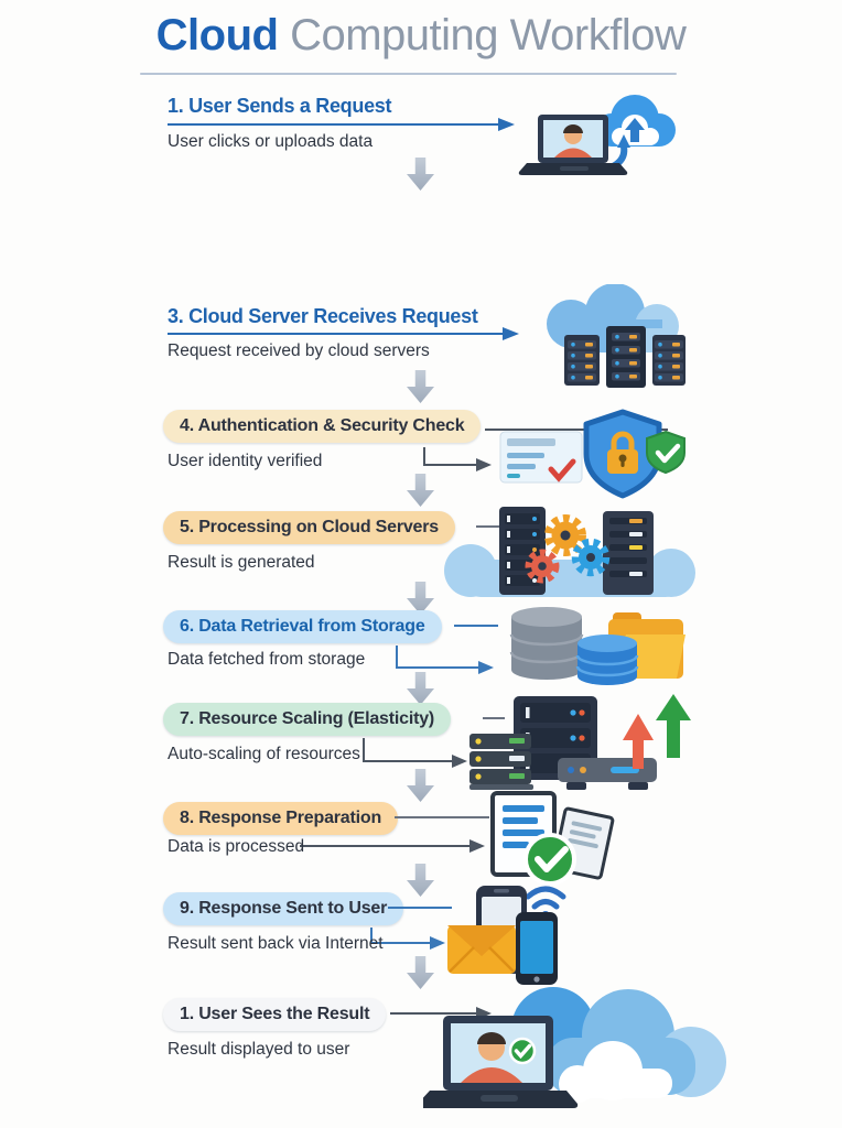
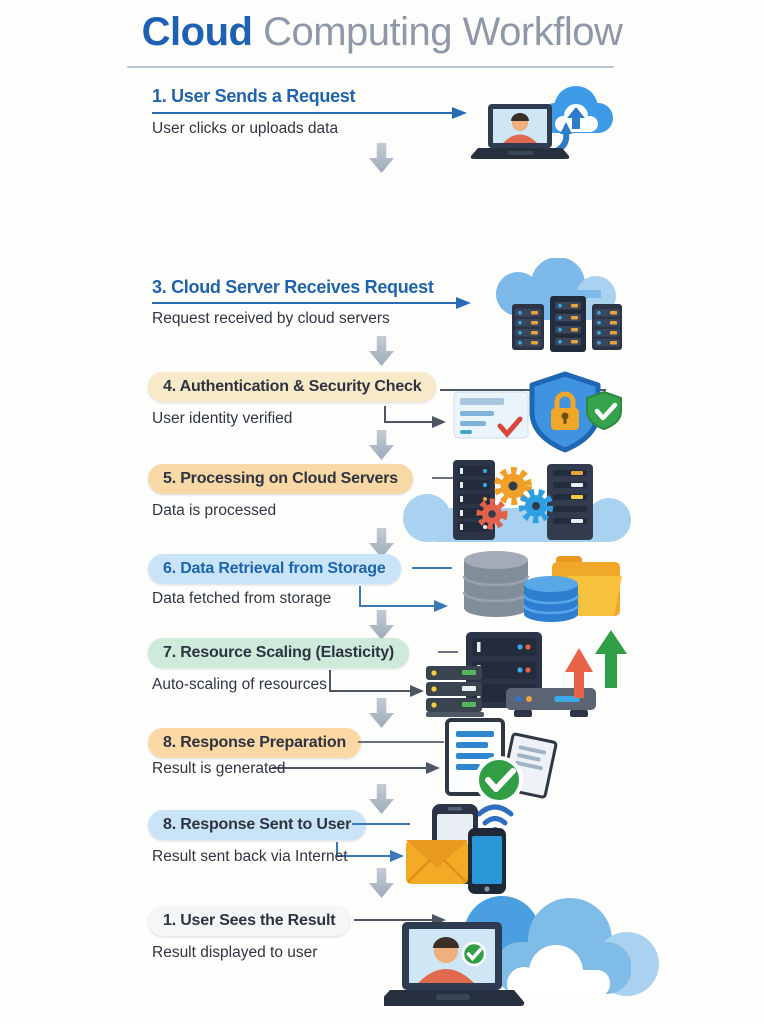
  Cloud Computing Workflow
  1. User Sends a Request
  User clicks or uploads data
  3. Cloud Server Receives Request
  Request received by cloud servers
  4. Authentication & Security Check
  User identity verified
  5. Processing on Cloud Servers
- Result is generated
+ Data is processed
  6. Data Retrieval from Storage
  Data fetched from storage
  7. Resource Scaling (Elasticity)
  Auto-scaling of resources
  8. Response Preparation
- Data is processed
+ Result is generated
- 9. Response Sent to User
+ 8. Response Sent to User
  Result sent back via Internet
  1. User Sees the Result
  Result displayed to user
